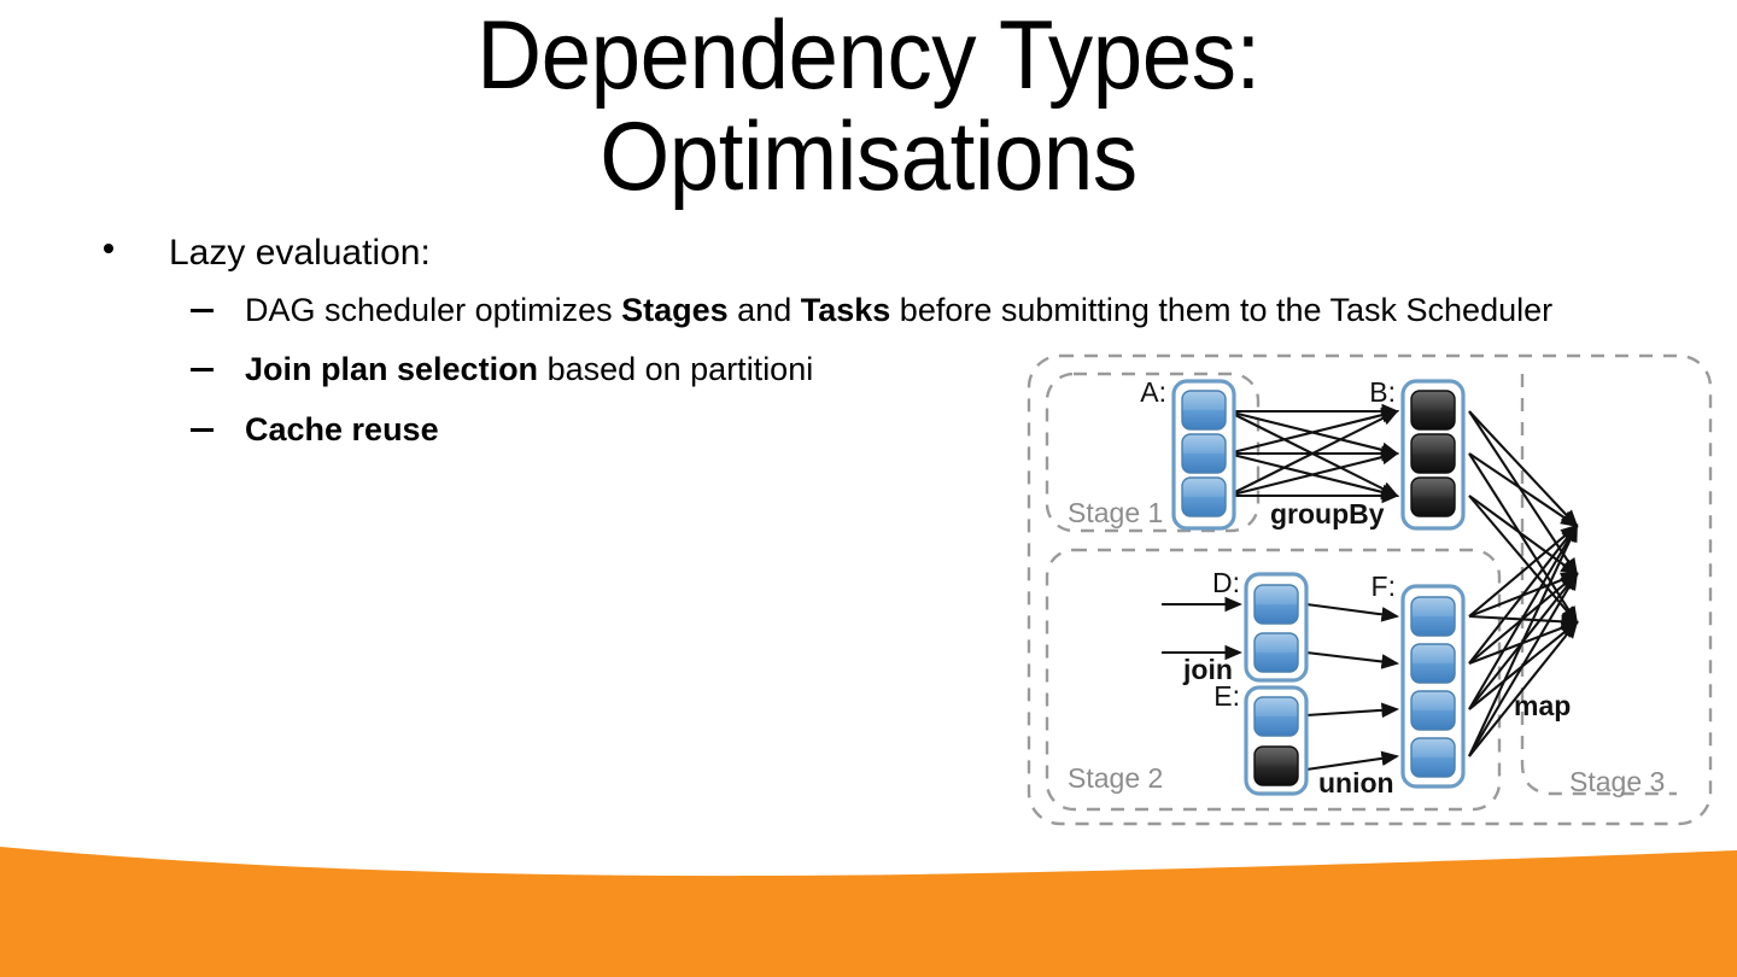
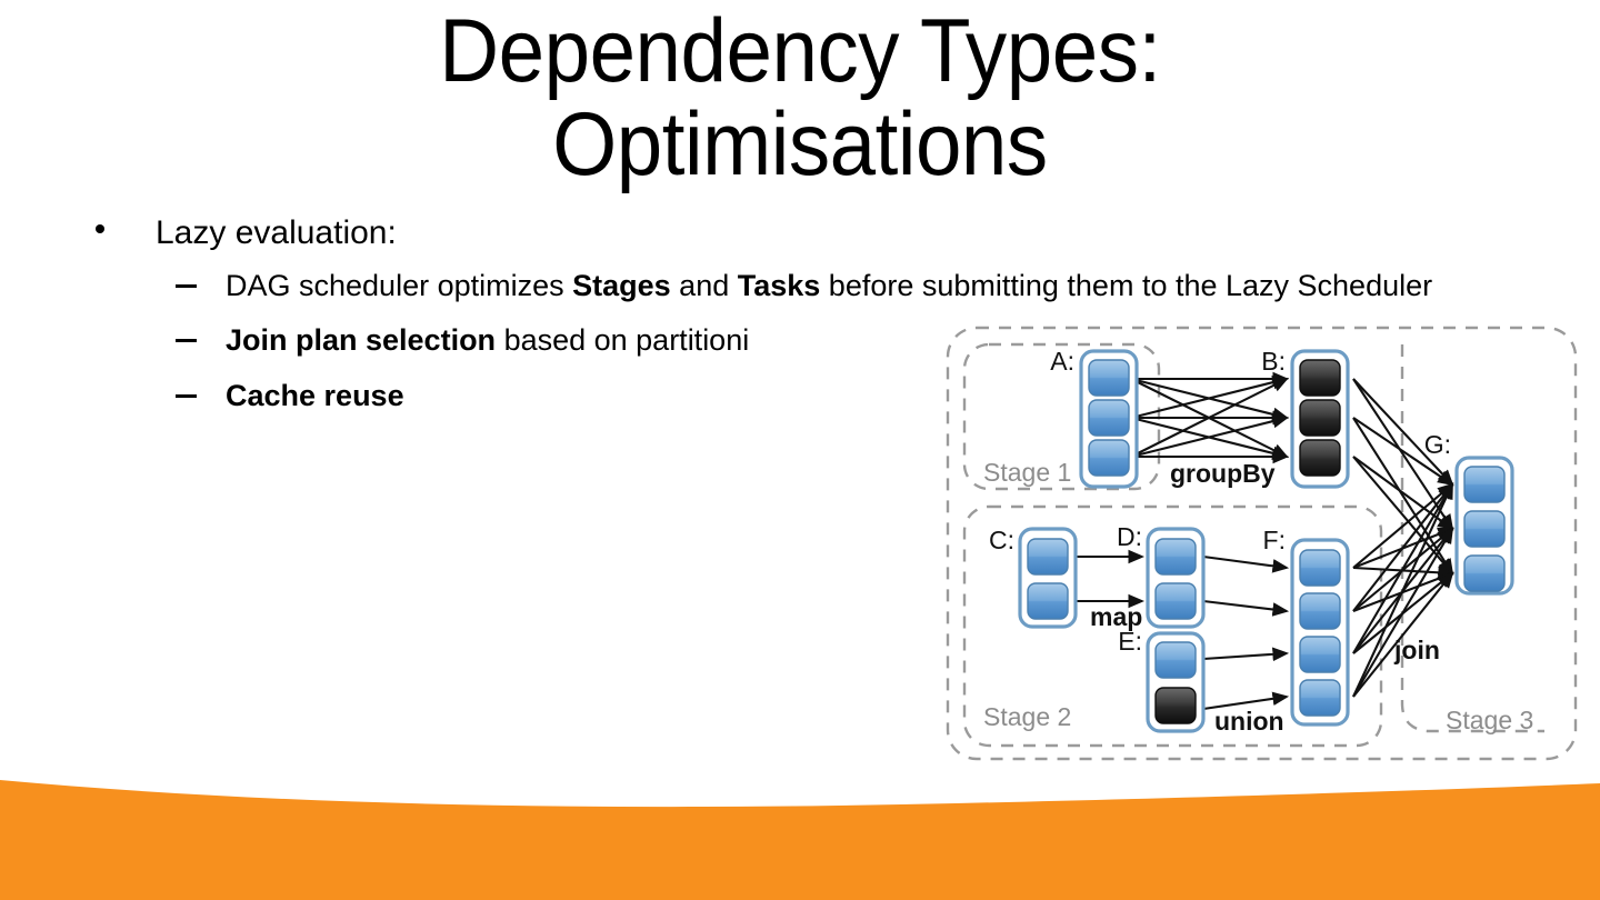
  Dependency Types:
  Optimisations
  Lazy evaluation:
- DAG scheduler optimizes Stages and Tasks before submitting them to the Task Scheduler
+ DAG scheduler optimizes Stages and Tasks before submitting them to the Lazy Scheduler
  Join plan selection based on partitioni
  Cache reuse
  A:
  B:
+ C:
  D:
  E:
  F:
+ G:
  groupBy
- join
+ map
  union
- map
+ join
  Stage 1
  Stage 2
  Stage 3
